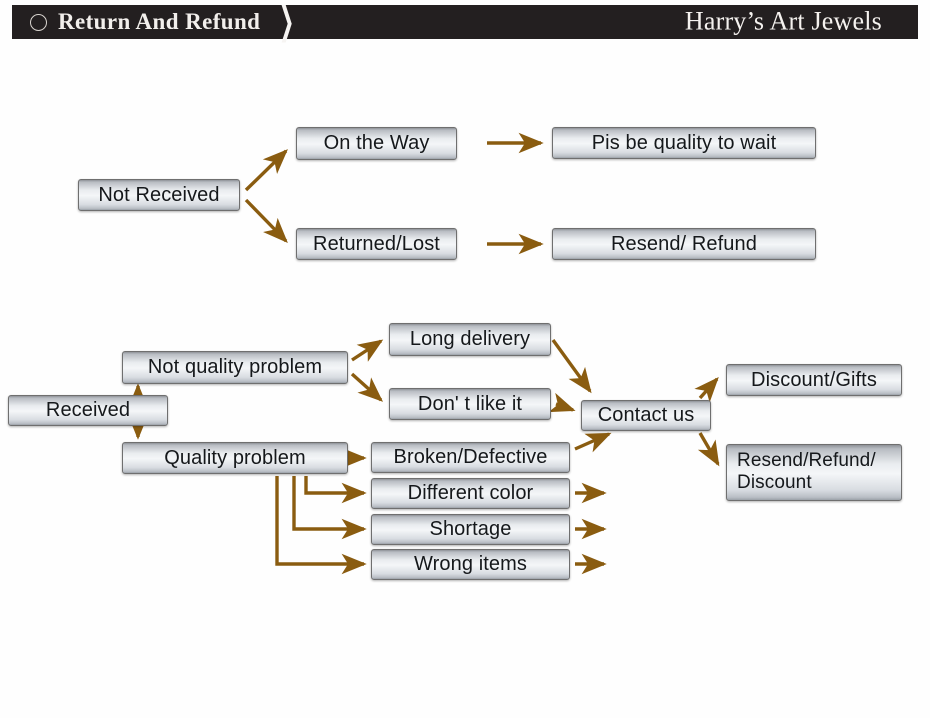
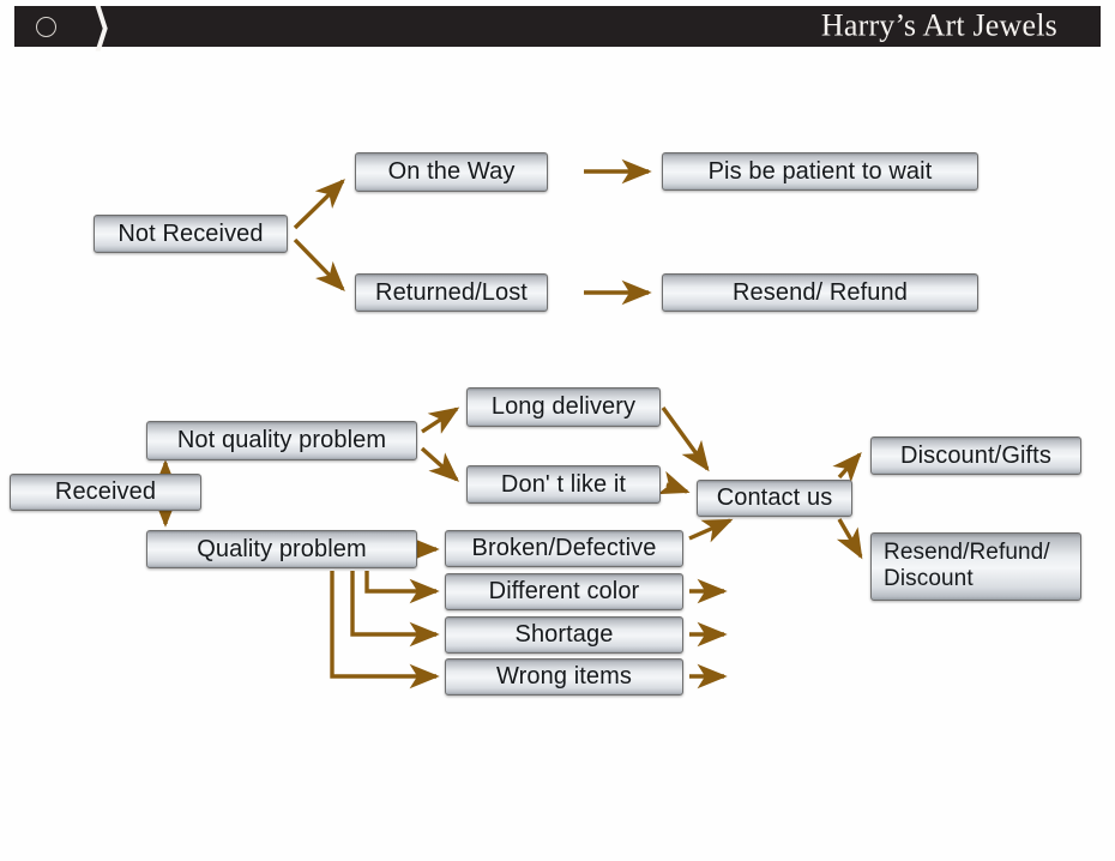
- Return And Refund
  ❯
  Harry’s Art Jewels
  Not Received
  On the Way
- Pis be quality to wait
+ Pis be patient to wait
  Returned/Lost
  Resend/ Refund
  Received
  Not quality problem
  Quality problem
  Long delivery
  Don' t like it
  Broken/Defective
  Different color
  Shortage
  Wrong items
  Contact us
  Discount/Gifts
  Resend/Refund/
  Discount
